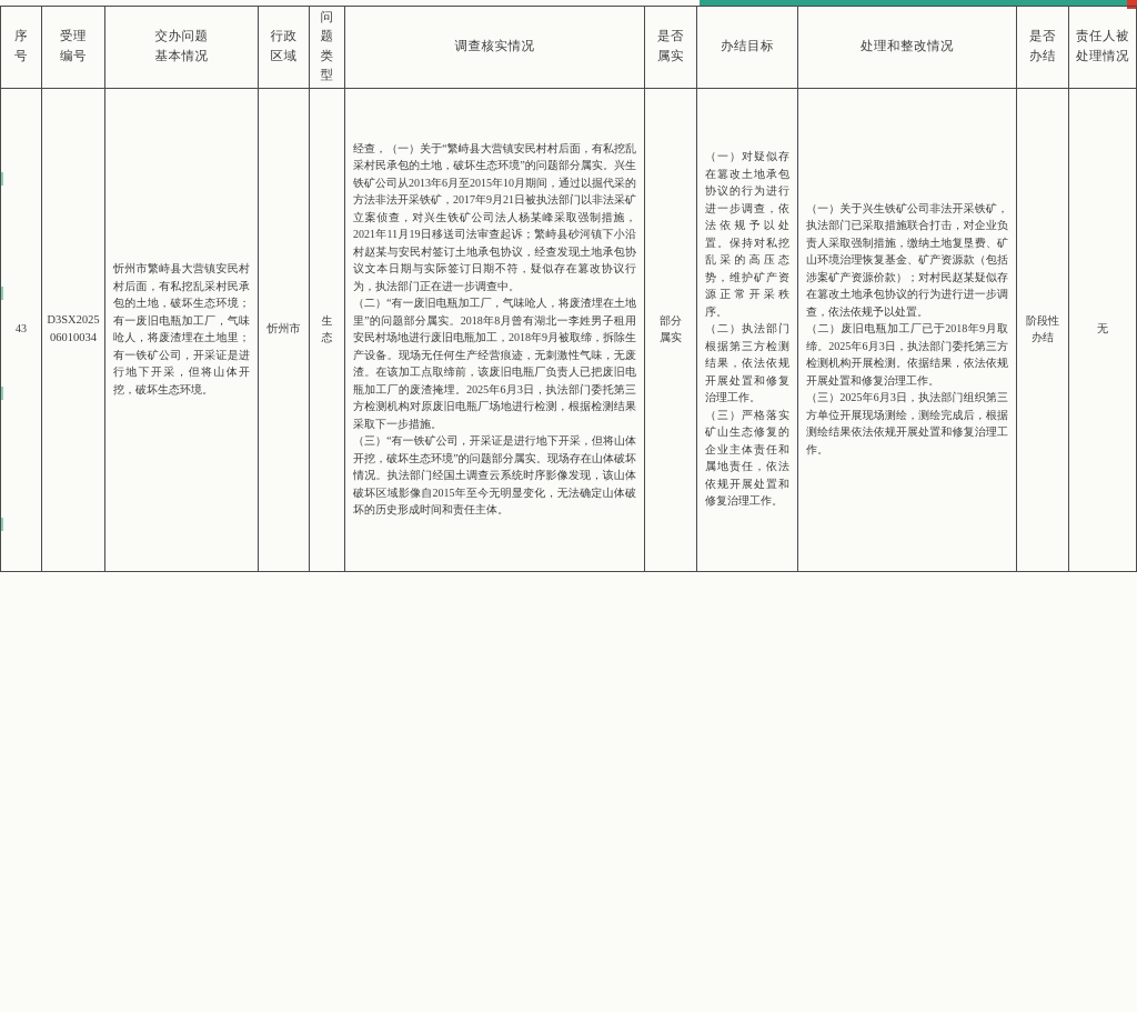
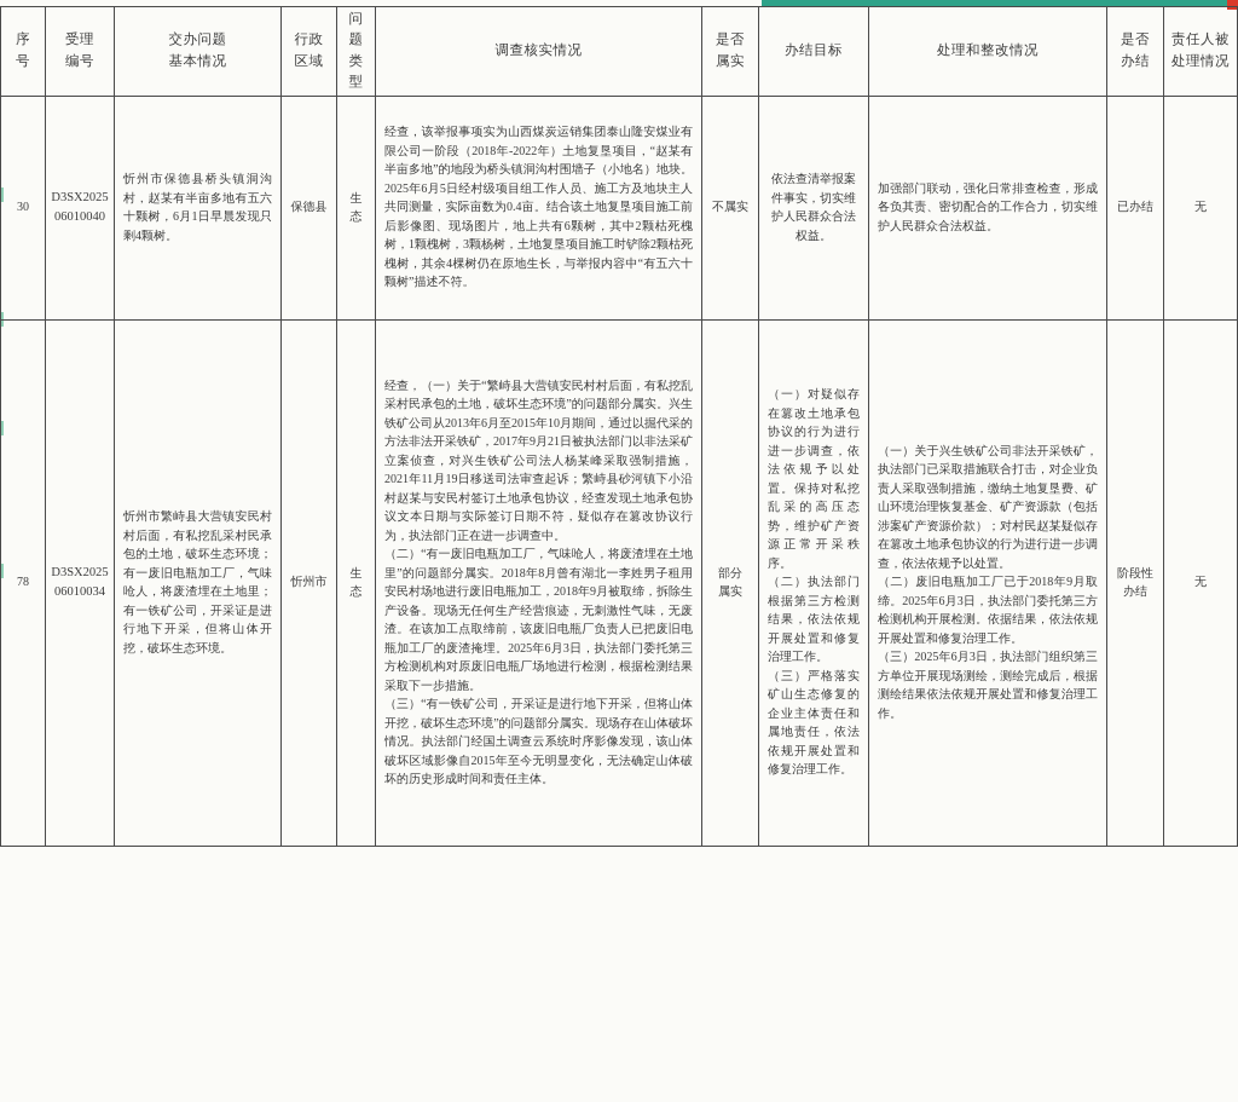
  序号	受理编号	交办问题基本情况	行政区域	问题类型	调查核实情况	是否属实	办结目标	处理和整改情况	是否办结	责任人被处理情况
+ 30	D3SX202506010040	忻州市保德县桥头镇洞沟村，赵某有半亩多地有五六十颗树，6月1日早晨发现只剩4颗树。	保德县	生态	经查，该举报事项实为山西煤炭运销集团泰山隆安煤业有限公司一阶段（2018年-2022年）土地复垦项目，“赵某有半亩多地”的地段为桥头镇洞沟村围墙子（小地名）地块。2025年6月5日经村级项目组工作人员、施工方及地块主人共同测量，实际亩数为0.4亩。结合该土地复垦项目施工前后影像图、现场图片，地上共有6颗树，其中2颗枯死槐树，1颗槐树，3颗杨树，土地复垦项目施工时铲除2颗枯死槐树，其余4棵树仍在原地生长，与举报内容中“有五六十颗树”描述不符。	不属实	依法查清举报案件事实，切实维护人民群众合法权益。	加强部门联动，强化日常排查检查，形成各负其责、密切配合的工作合力，切实维护人民群众合法权益。	已办结	无
- 43	D3SX202506010034	忻州市繁峙县大营镇安民村村后面，有私挖乱采村民承包的土地，破坏生态环境；有一废旧电瓶加工厂，气味呛人，将废渣埋在土地里；有一铁矿公司，开采证是进行地下开采，但将山体开挖，破坏生态环境。	忻州市	生态	经查，（一）关于“繁峙县大营镇安民村村后面，有私挖乱采村民承包的土地，破坏生态环境”的问题部分属实。兴生铁矿公司从2013年6月至2015年10月期间，通过以掘代采的方法非法开采铁矿，2017年9月21日被执法部门以非法采矿立案侦查，对兴生铁矿公司法人杨某峰采取强制措施，2021年11月19日移送司法审查起诉；繁峙县砂河镇下小沿村赵某与安民村签订土地承包协议，经查发现土地承包协议文本日期与实际签订日期不符，疑似存在篡改协议行为，执法部门正在进一步调查中。 （二）“有一废旧电瓶加工厂，气味呛人，将废渣埋在土地里”的问题部分属实。2018年8月曾有湖北一李姓男子租用安民村场地进行废旧电瓶加工，2018年9月被取缔，拆除生产设备。现场无任何生产经营痕迹，无刺激性气味，无废渣。在该加工点取缔前，该废旧电瓶厂负责人已把废旧电瓶加工厂的废渣掩埋。2025年6月3日，执法部门委托第三方检测机构对原废旧电瓶厂场地进行检测，根据检测结果采取下一步措施。 （三）“有一铁矿公司，开采证是进行地下开采，但将山体开挖，破坏生态环境”的问题部分属实。现场存在山体破坏情况。执法部门经国土调查云系统时序影像发现，该山体破坏区域影像自2015年至今无明显变化，无法确定山体破坏的历史形成时间和责任主体。	部分属实	（一）对疑似存在篡改土地承包协议的行为进行进一步调查，依法依规予以处置。保持对私挖乱采的高压态势，维护矿产资源正常开采秩序。 （二）执法部门根据第三方检测结果，依法依规开展处置和修复治理工作。 （三）严格落实矿山生态修复的企业主体责任和属地责任，依法依规开展处置和修复治理工作。	（一）关于兴生铁矿公司非法开采铁矿，执法部门已采取措施联合打击，对企业负责人采取强制措施，缴纳土地复垦费、矿山环境治理恢复基金、矿产资源款（包括涉案矿产资源价款）；对村民赵某疑似存在篡改土地承包协议的行为进行进一步调查，依法依规予以处置。 （二）废旧电瓶加工厂已于2018年9月取缔。2025年6月3日，执法部门委托第三方检测机构开展检测。依据结果，依法依规开展处置和修复治理工作。 （三）2025年6月3日，执法部门组织第三方单位开展现场测绘，测绘完成后，根据测绘结果依法依规开展处置和修复治理工作。	阶段性办结	无
+ 78	D3SX202506010034	忻州市繁峙县大营镇安民村村后面，有私挖乱采村民承包的土地，破坏生态环境；有一废旧电瓶加工厂，气味呛人，将废渣埋在土地里；有一铁矿公司，开采证是进行地下开采，但将山体开挖，破坏生态环境。	忻州市	生态	经查，（一）关于“繁峙县大营镇安民村村后面，有私挖乱采村民承包的土地，破坏生态环境”的问题部分属实。兴生铁矿公司从2013年6月至2015年10月期间，通过以掘代采的方法非法开采铁矿，2017年9月21日被执法部门以非法采矿立案侦查，对兴生铁矿公司法人杨某峰采取强制措施，2021年11月19日移送司法审查起诉；繁峙县砂河镇下小沿村赵某与安民村签订土地承包协议，经查发现土地承包协议文本日期与实际签订日期不符，疑似存在篡改协议行为，执法部门正在进一步调查中。 （二）“有一废旧电瓶加工厂，气味呛人，将废渣埋在土地里”的问题部分属实。2018年8月曾有湖北一李姓男子租用安民村场地进行废旧电瓶加工，2018年9月被取缔，拆除生产设备。现场无任何生产经营痕迹，无刺激性气味，无废渣。在该加工点取缔前，该废旧电瓶厂负责人已把废旧电瓶加工厂的废渣掩埋。2025年6月3日，执法部门委托第三方检测机构对原废旧电瓶厂场地进行检测，根据检测结果采取下一步措施。 （三）“有一铁矿公司，开采证是进行地下开采，但将山体开挖，破坏生态环境”的问题部分属实。现场存在山体破坏情况。执法部门经国土调查云系统时序影像发现，该山体破坏区域影像自2015年至今无明显变化，无法确定山体破坏的历史形成时间和责任主体。	部分属实	（一）对疑似存在篡改土地承包协议的行为进行进一步调查，依法依规予以处置。保持对私挖乱采的高压态势，维护矿产资源正常开采秩序。 （二）执法部门根据第三方检测结果，依法依规开展处置和修复治理工作。 （三）严格落实矿山生态修复的企业主体责任和属地责任，依法依规开展处置和修复治理工作。	（一）关于兴生铁矿公司非法开采铁矿，执法部门已采取措施联合打击，对企业负责人采取强制措施，缴纳土地复垦费、矿山环境治理恢复基金、矿产资源款（包括涉案矿产资源价款）；对村民赵某疑似存在篡改土地承包协议的行为进行进一步调查，依法依规予以处置。 （二）废旧电瓶加工厂已于2018年9月取缔。2025年6月3日，执法部门委托第三方检测机构开展检测。依据结果，依法依规开展处置和修复治理工作。 （三）2025年6月3日，执法部门组织第三方单位开展现场测绘，测绘完成后，根据测绘结果依法依规开展处置和修复治理工作。	阶段性办结	无
